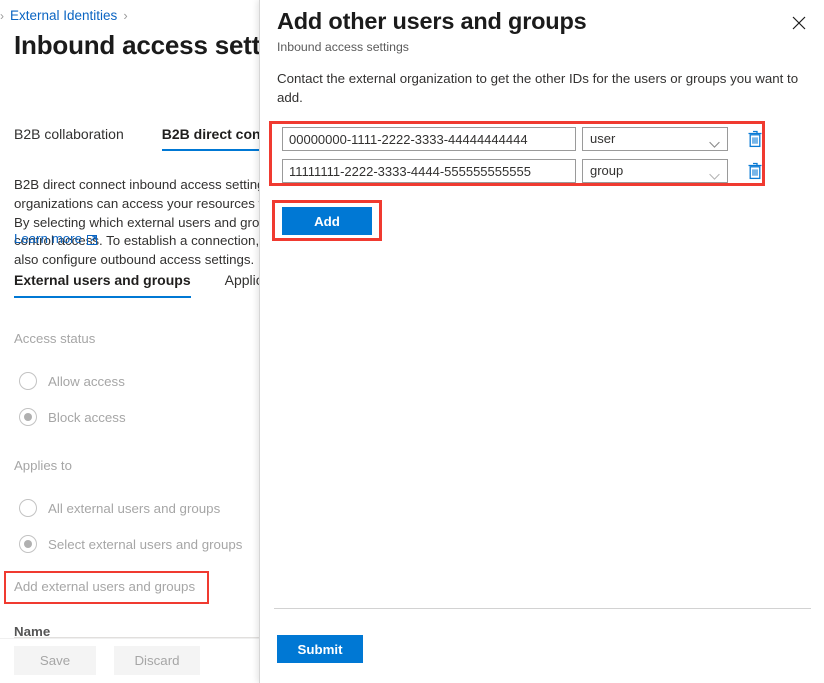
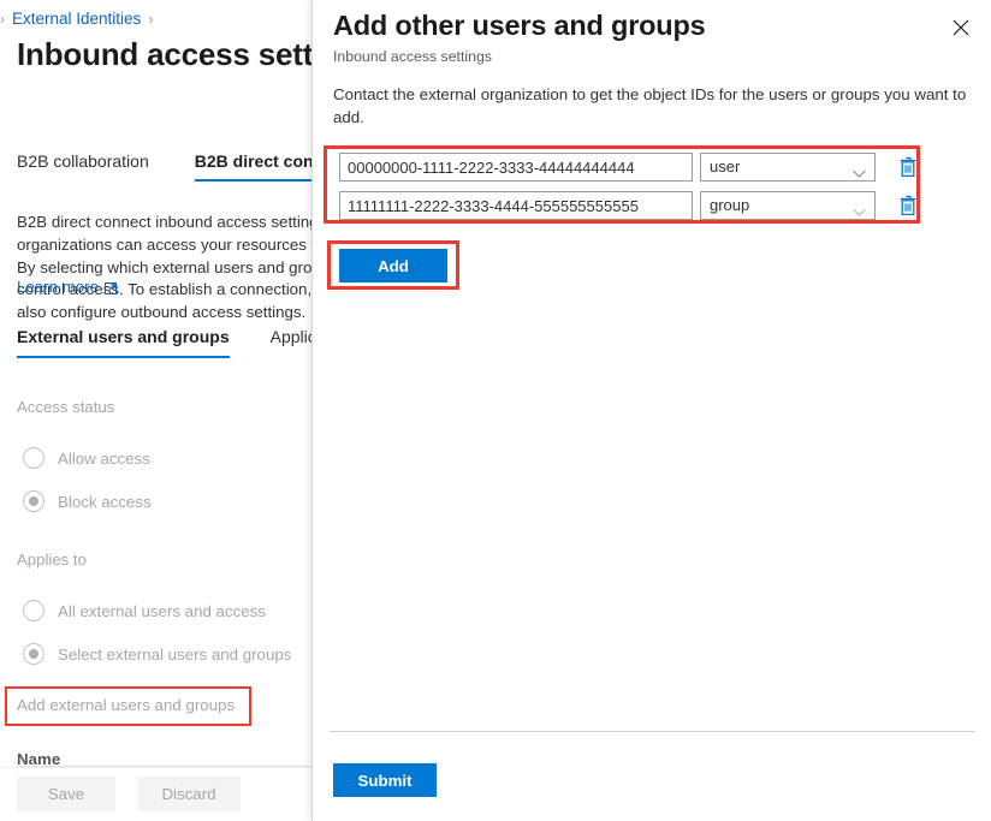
  ›
  External Identities
  ›
  Inbound access sett
  B2B collaboration
  B2B direct con
  Learn more
  External users and groups
  Access status
  Allow access
  Block access
  Applies to
- All external users and groups
+ All external users and access
  Select external users and groups
  Add external users and groups
  Name
  Save
  Discard
  Add other users and groups
  Inbound access settings
- Contact the external organization to get the other IDs for the users or groups you want to add.
+ Contact the external organization to get the object IDs for the users or groups you want to add.
  00000000-1111-2222-3333-44444444444
  user
  11111111-2222-3333-4444-555555555555
  group
  Add
  Submit
